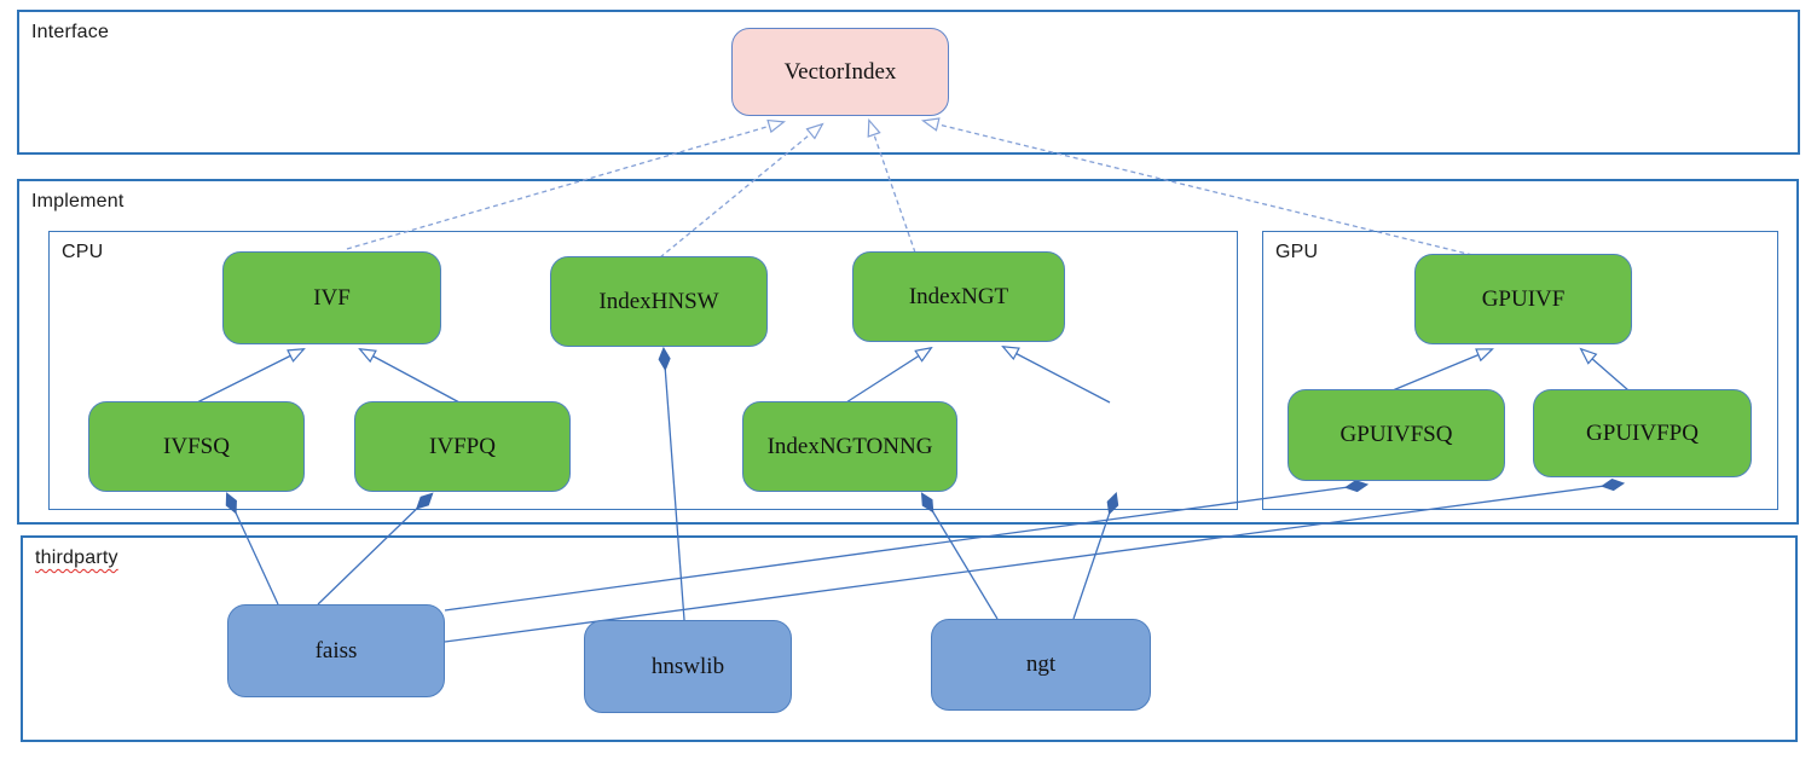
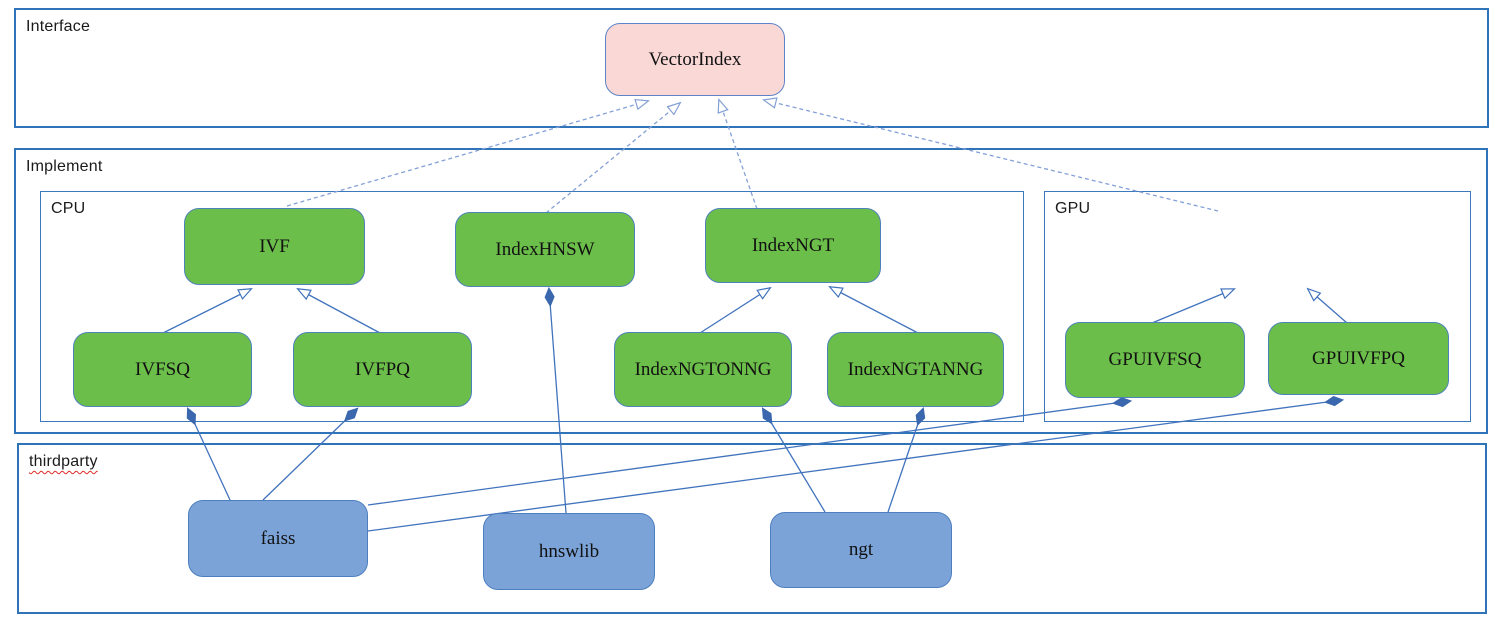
  Interface
  Implement
  CPU
  GPU
  thirdparty
  VectorIndex
  IVF
  IndexHNSW
  IndexNGT
- GPUIVF
  IVFSQ
  IVFPQ
  IndexNGTONNG
+ IndexNGTANNG
  GPUIVFSQ
  GPUIVFPQ
  faiss
  hnswlib
  ngt
